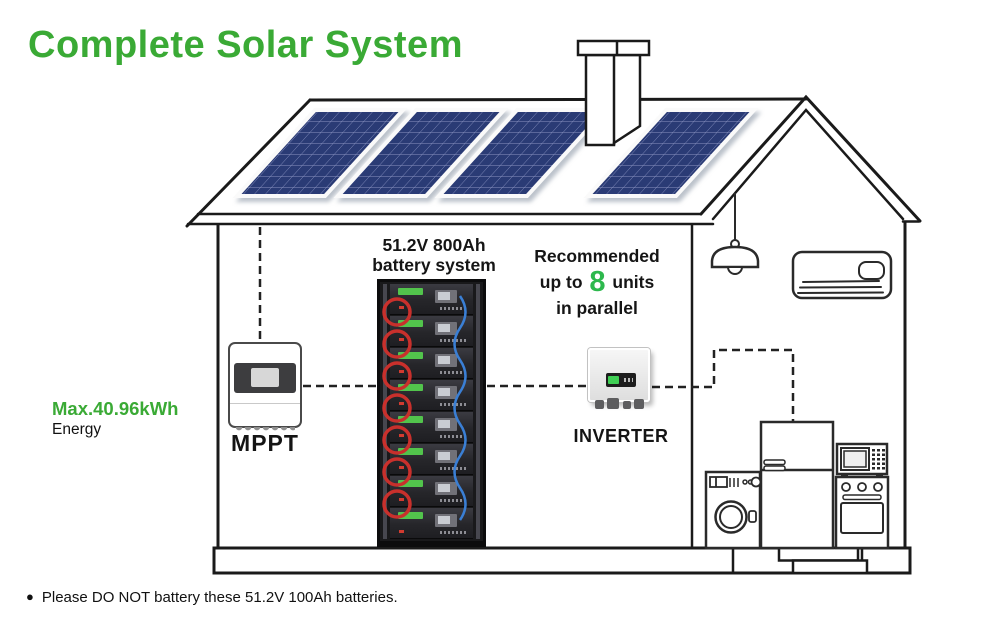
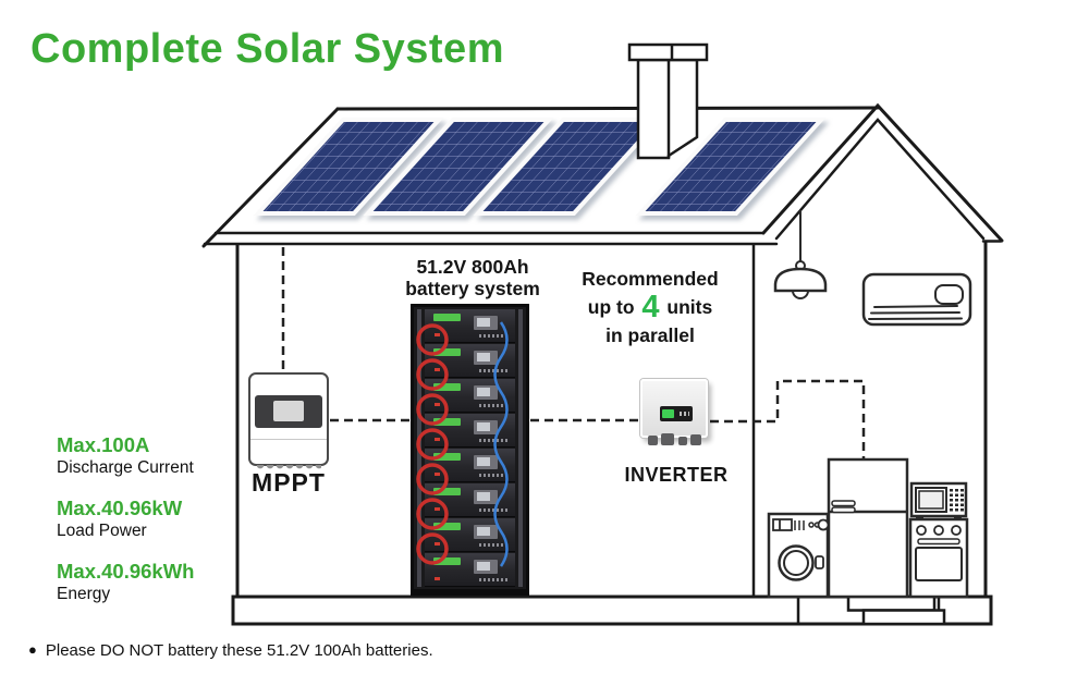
  Complete Solar System
  MPPT
  INVERTER
  51.2V 800Ah
  battery system
  Recommended
- up to 8 units
+ up to 4 units
  in parallel
+ Max.100A
+ Discharge Current
+ Max.40.96kW
+ Load Power
  Max.40.96kWh
  Energy
  ● Please DO NOT battery these 51.2V 100Ah batteries.
